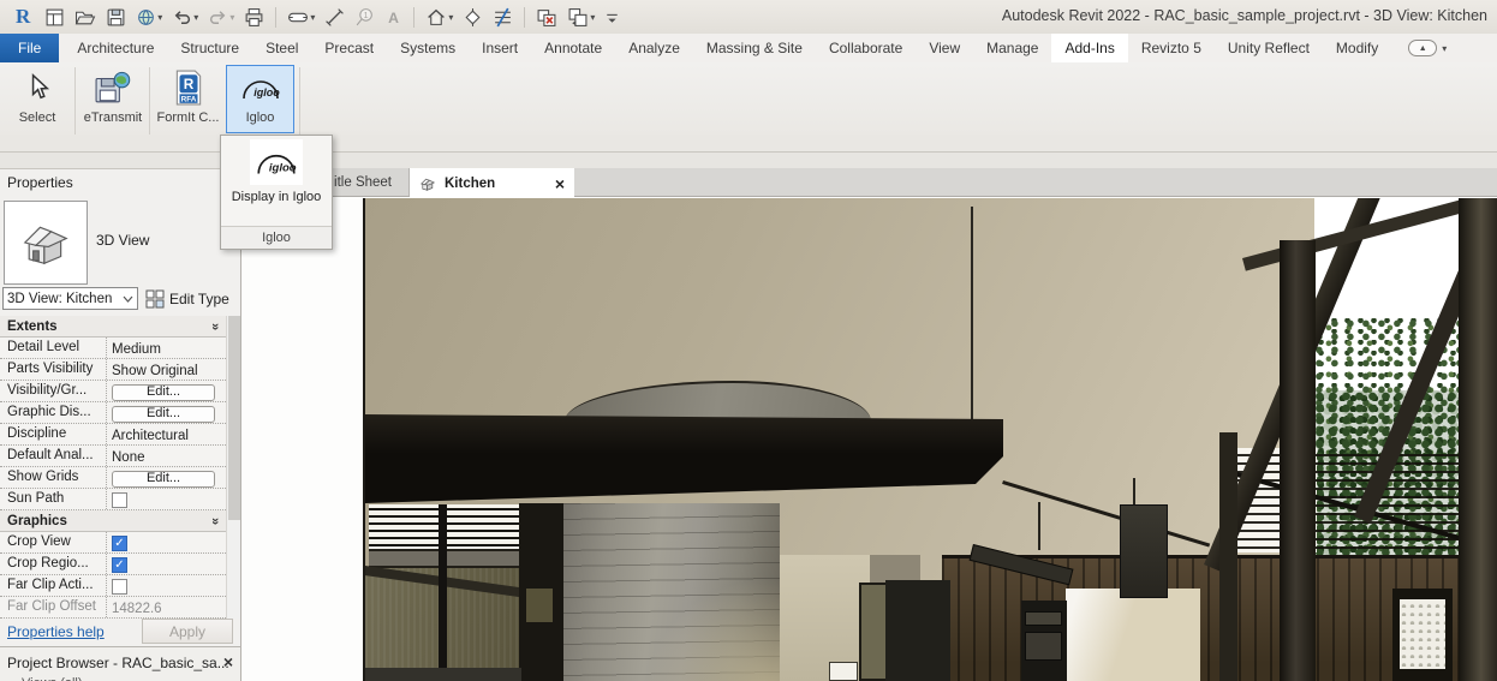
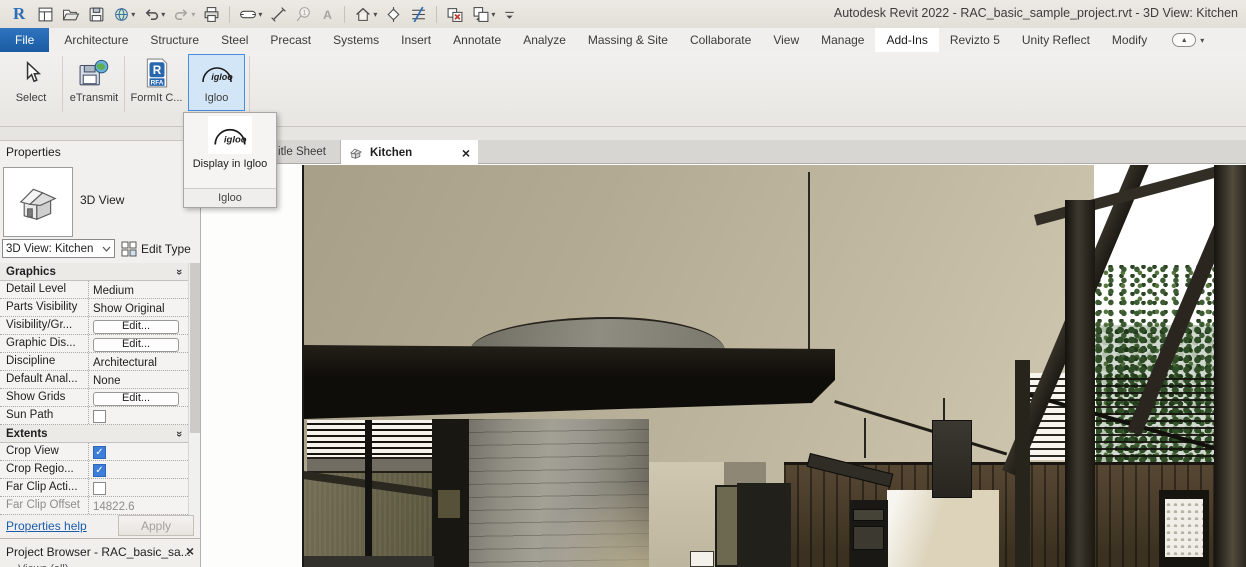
  R
  ▾
  ▾
  ▾
  ▾
  1
  A
  ▾
  ▾
  Autodesk Revit 2022 - RAC_basic_sample_project.rvt - 3D View: Kitchen
  File
  Architecture
  Structure
  Steel
  Precast
  Systems
  Insert
  Annotate
  Analyze
  Massing & Site
  Collaborate
  View
  Manage
  Add-Ins
  Revizto 5
  Unity Reflect
  Modify
  ▾
  Select
  eTransmit
  R
  FormIt C...
  igloo
  Igloo
  igloo
  Display in Igloo
  Igloo
  Properties
  3D View
  3D View: Kitchen
  Edit Type
- Extents
+ Graphics
  Detail Level
  Medium
  Parts Visibility
  Show Original
  Visibility/Gr...
  Edit...
  Graphic Dis...
  Edit...
  Discipline
  Architectural
  Default Anal...
  None
  Show Grids
  Edit...
  Sun Path
- Graphics
+ Extents
  Crop View
  ✓
  Crop Regio...
  ✓
  Far Clip Acti...
  Far Clip Offset
  14822.6
  Properties help
  Apply
  Project Browser - RAC_basic_sa...
  ×
  itle Sheet
  Kitchen
  ×
